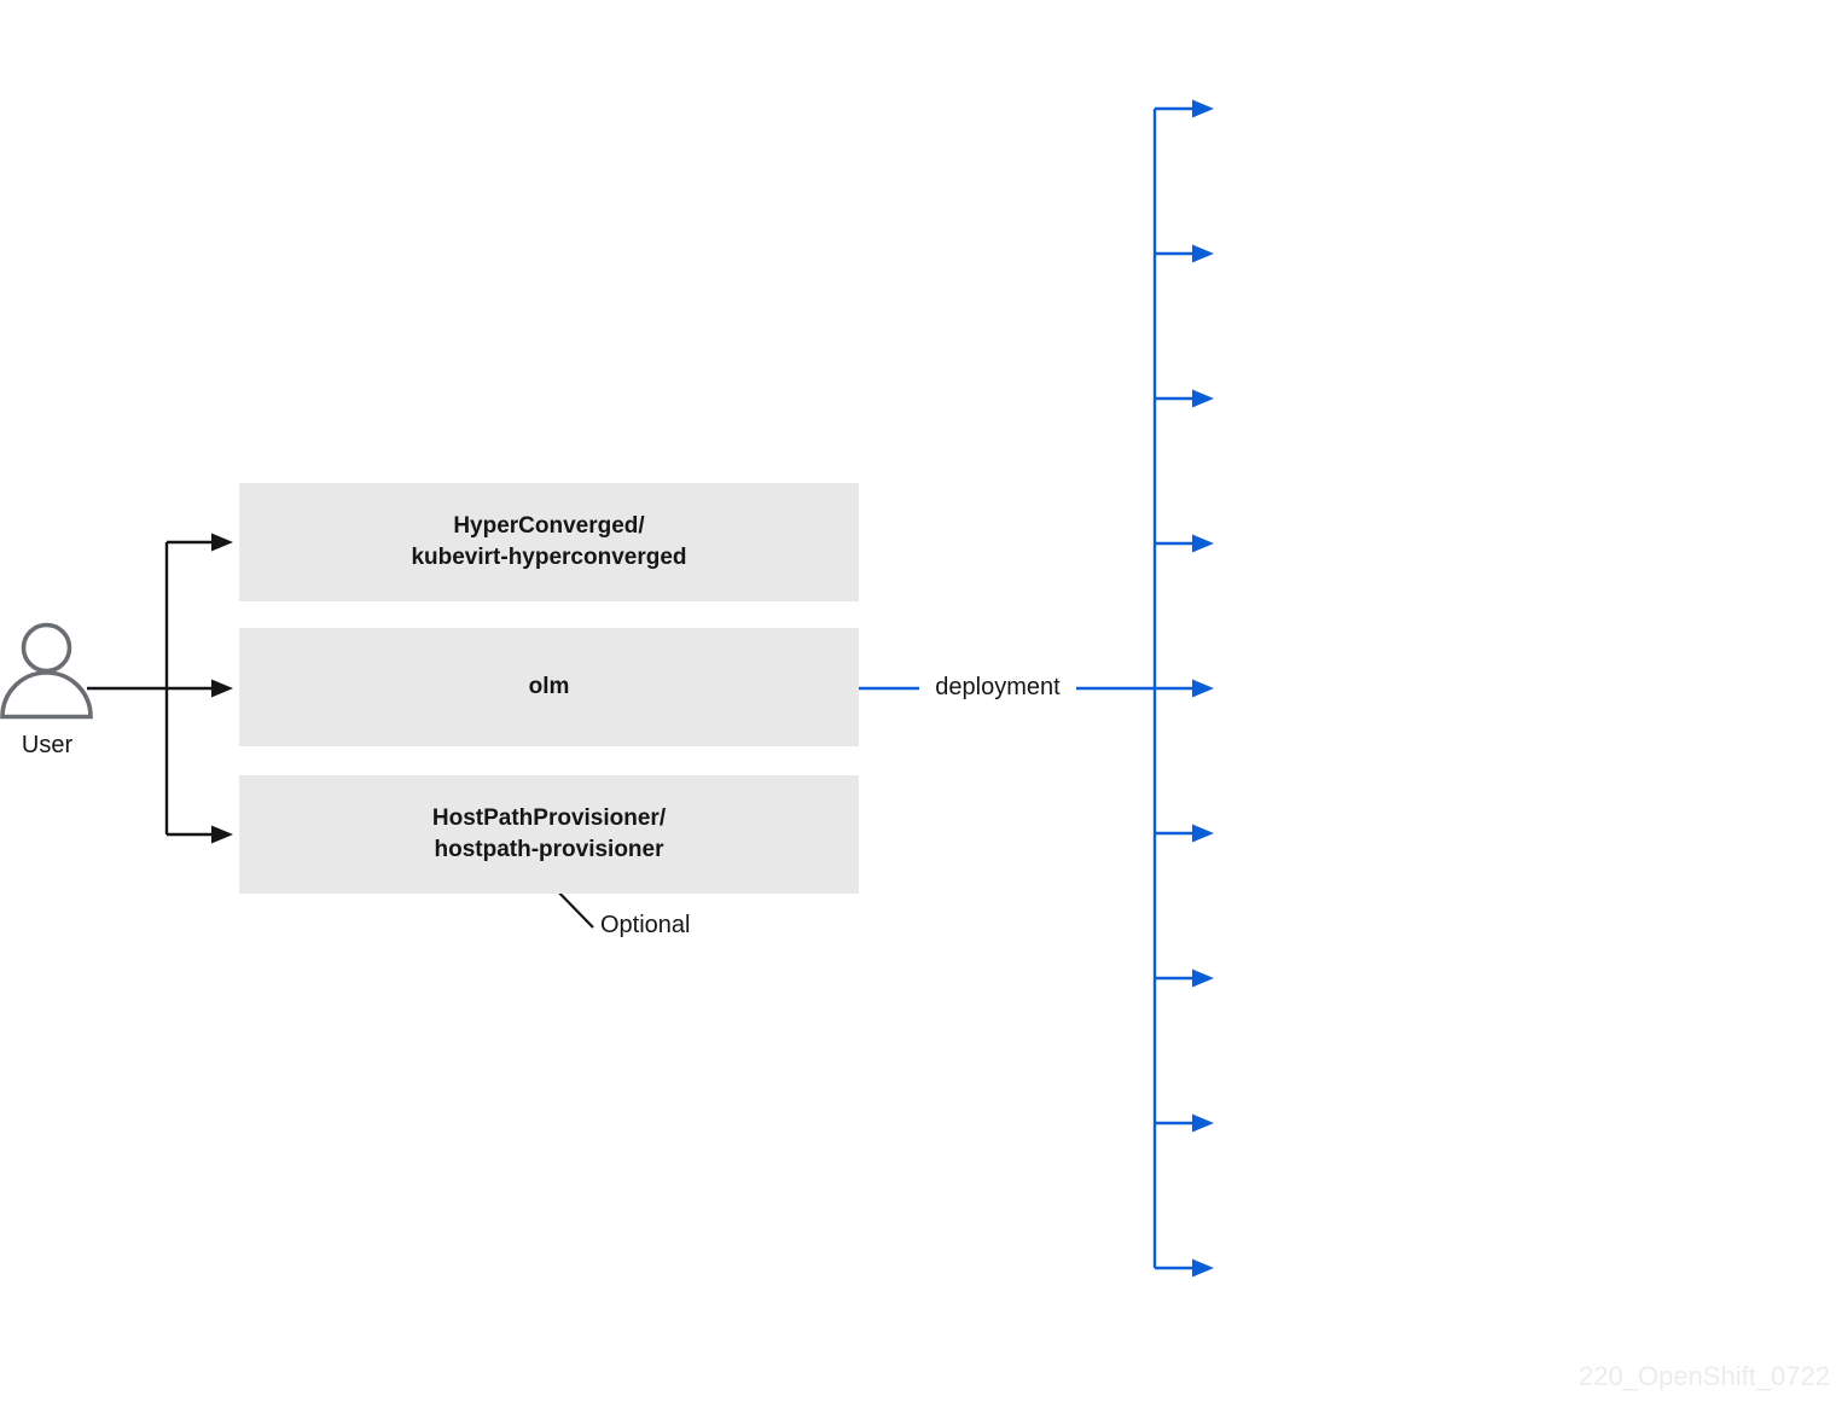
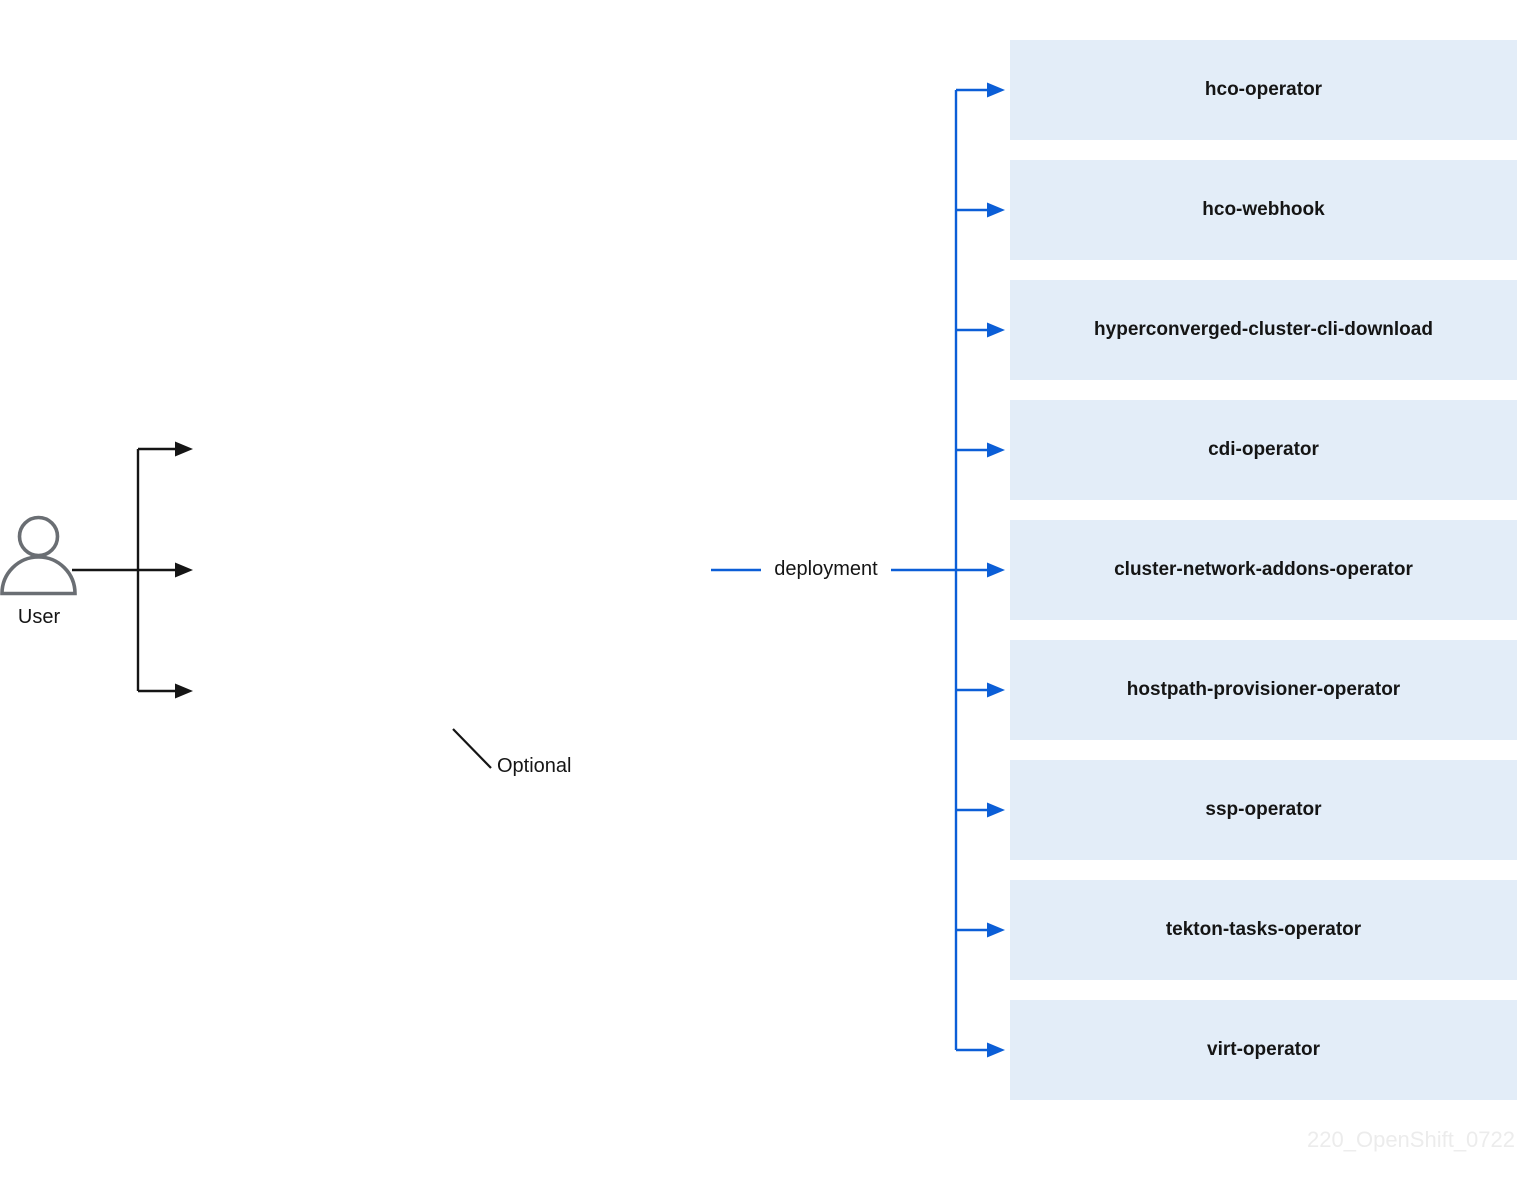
  User
- HyperConverged/
- kubevirt-hyperconverged
- olm
- HostPathProvisioner/
- hostpath-provisioner
  deployment
  Optional
+ hco-operator
+ hco-webhook
+ hyperconverged-cluster-cli-download
+ cdi-operator
+ cluster-network-addons-operator
+ hostpath-provisioner-operator
+ ssp-operator
+ tekton-tasks-operator
+ virt-operator
